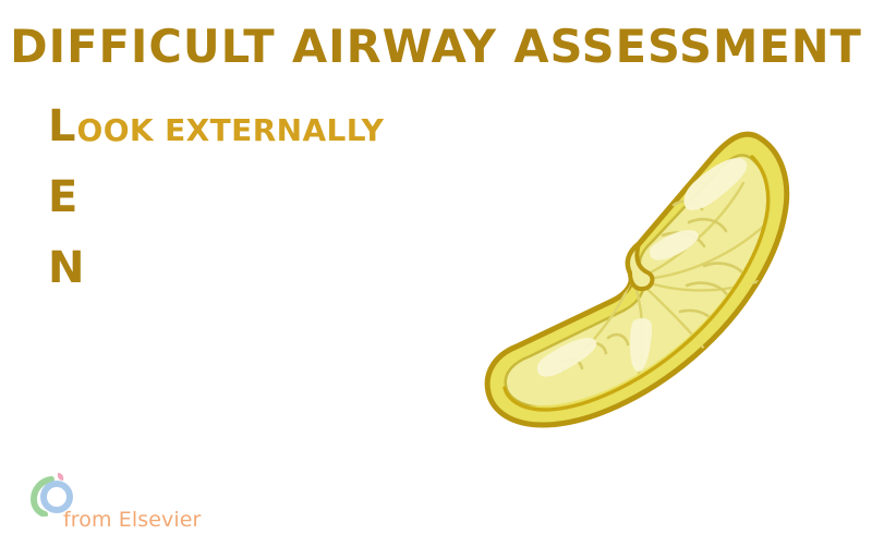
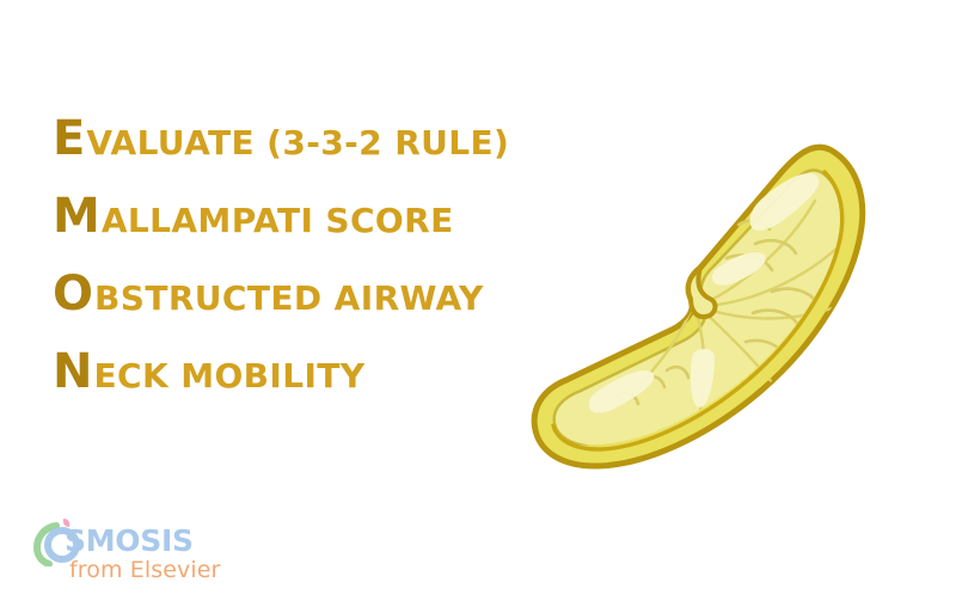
- DIFFICULT AIRWAY ASSESSMENT
- L
- OOK EXTERNALLY
  E
+ VALUATE (3-3-2 RULE)
+ M
+ ALLAMPATI SCORE
+ O
+ BSTRUCTED AIRWAY
  N
+ ECK MOBILITY
+ SMOSIS
  from Elsevier
